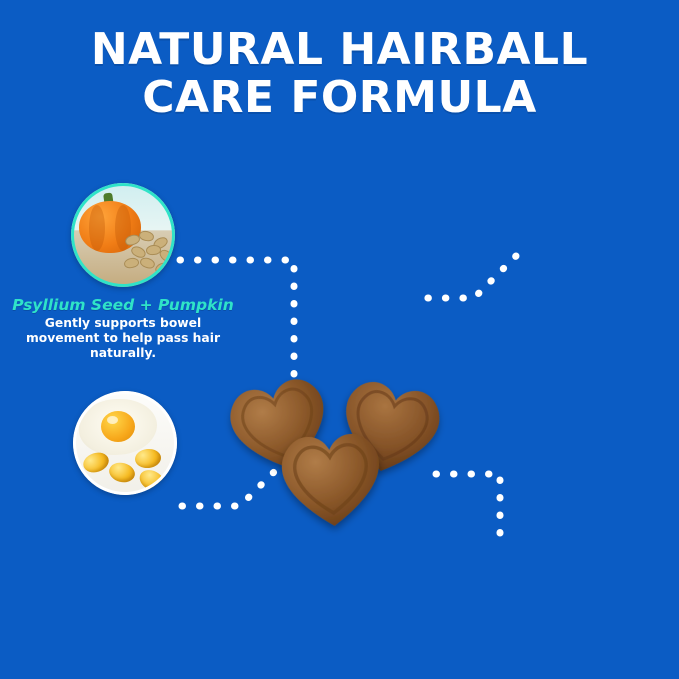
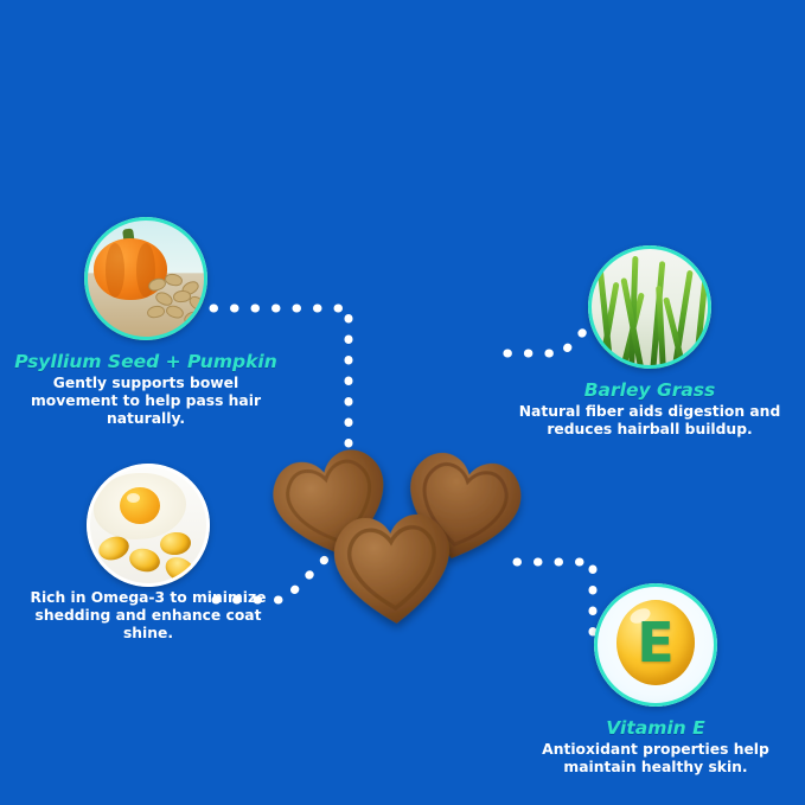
- NATURAL HAIRBALL
- CARE FORMULA
  Psyllium Seed + Pumpkin
  Gently supports bowel movement to help pass hair naturally.
+ Barley Grass
+ Natural fiber aids digestion and reduces hairball buildup.
+ Rich in Omega-3 to minimize shedding and enhance coat shine.
+ E
+ Vitamin E
+ Antioxidant properties help maintain healthy skin.
